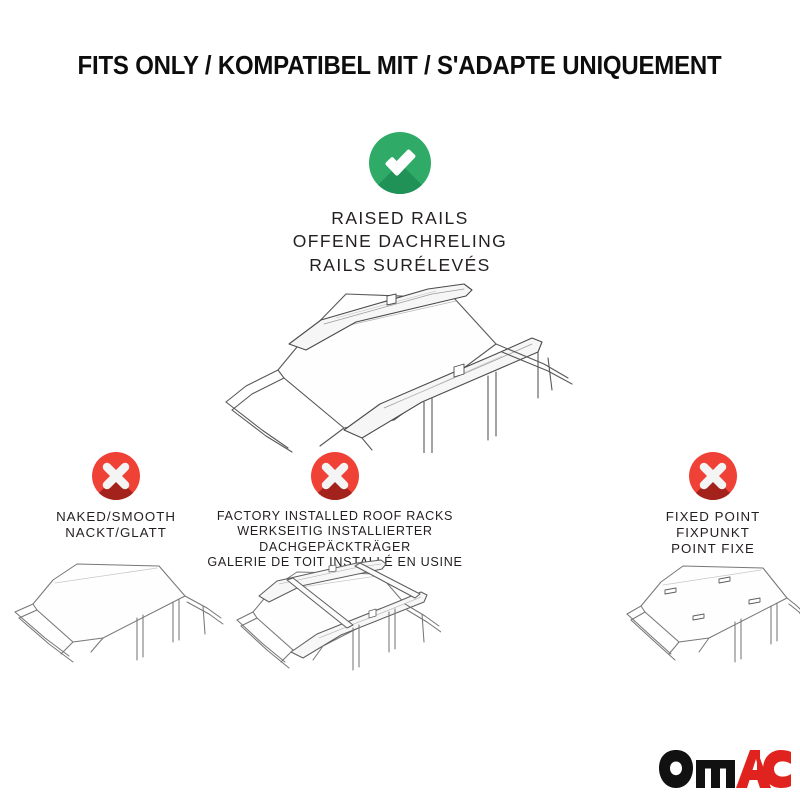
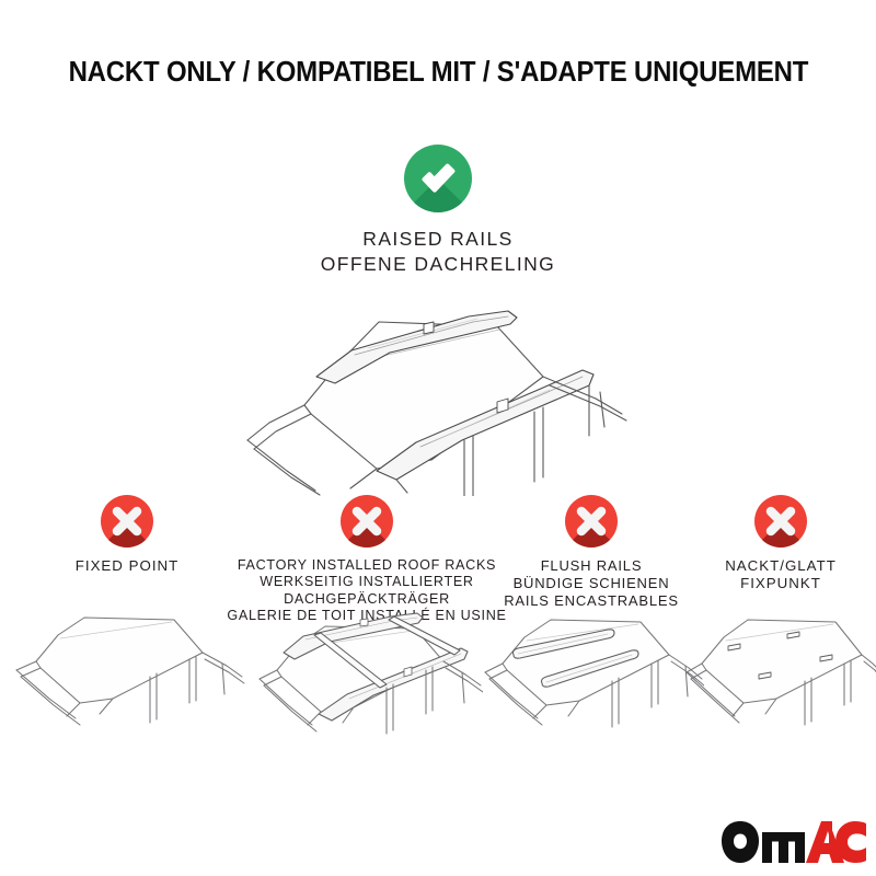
- FITS ONLY / KOMPATIBEL MIT / S'ADAPTE UNIQUEMENT
+ NACKT ONLY / KOMPATIBEL MIT / S'ADAPTE UNIQUEMENT
  RAISED RAILS
  OFFENE DACHRELING
- RAILS SURÉLEVÉS
- NAKED/SMOOTH
- NACKT/GLATT
+ FIXED POINT
  FACTORY INSTALLED ROOF RACKS
  WERKSEITIG INSTALLIERTER
  DACHGEPÄCKTRÄGER
  GALERIE DE TOIT INSTÉ EN USINE
+ FLUSH RAILS
+ BÜNDIGE SCHIENEN
+ RAILS ENCASTRABLES
- FIXED POINT
+ NACKT/GLATT
  FIXPUNKT
- POINT FIXE
